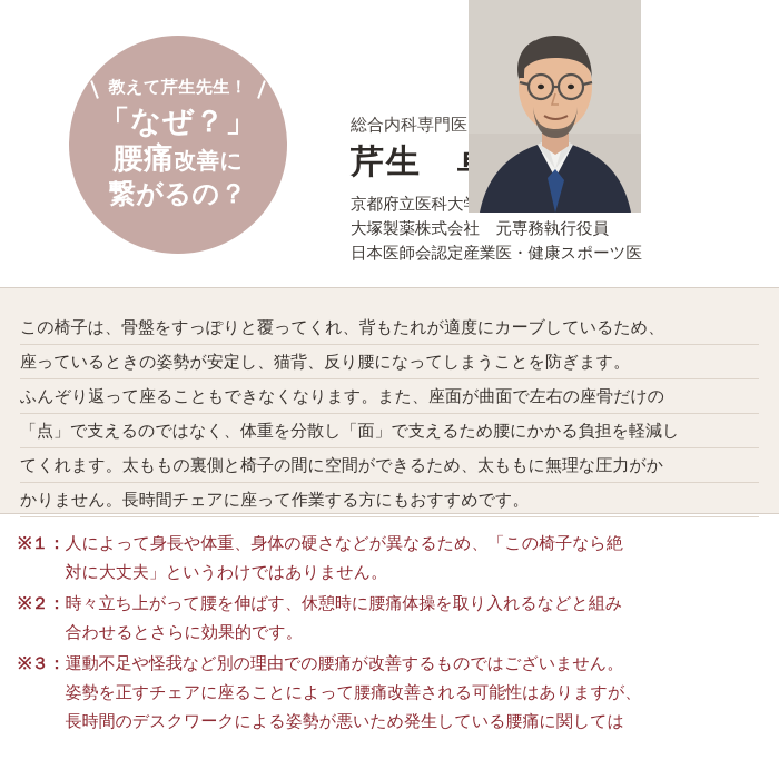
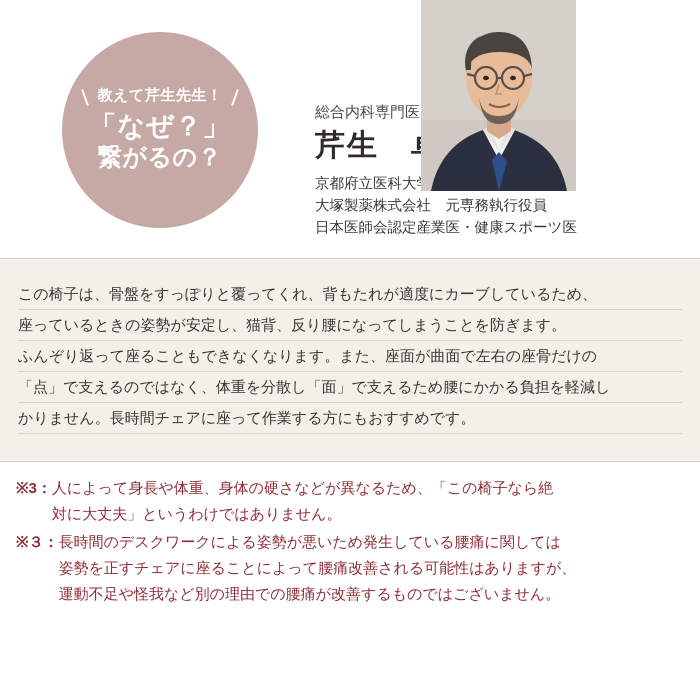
  教えて芹生先生！
  「なぜ？」
- 腰痛改善に
  繋がるの？
  総合内科専門医
  大塚製薬株式会社 元専務執行役員
  日本医師会認定産業医・健康スポーツ医
  この椅子は、骨盤をすっぽりと覆ってくれ、背もたれが適度にカーブしているため、
  座っているときの姿勢が安定し、猫背、反り腰になってしまうことを防ぎます。
  ふんぞり返って座ることもできなくなります。また、座面が曲面で左右の座骨だけの
  「点」で支えるのではなく、体重を分散し「面」で支えるため腰にかかる負担を軽減し
- てくれます。太ももの裏側と椅子の間に空間ができるため、太ももに無理な圧力がか
  かりません。長時間チェアに座って作業する方にもおすすめです。
- ※１：
+ ※3：
  人によって身長や体重、身体の硬さなどが異なるため、「この椅子なら絶
  対に大丈夫」というわけではありません。
- ※２：
- 時々立ち上がって腰を伸ばす、休憩時に腰痛体操を取り入れるなどと組み
- 合わせるとさらに効果的です。
  ※３：
- 運動不足や怪我など別の理由での腰痛が改善するものではございません。
+ 長時間のデスクワークによる姿勢が悪いため発生している腰痛に関しては
  姿勢を正すチェアに座ることによって腰痛改善される可能性はありますが、
- 長時間のデスクワークによる姿勢が悪いため発生している腰痛に関しては
+ 運動不足や怪我など別の理由での腰痛が改善するものではございません。
